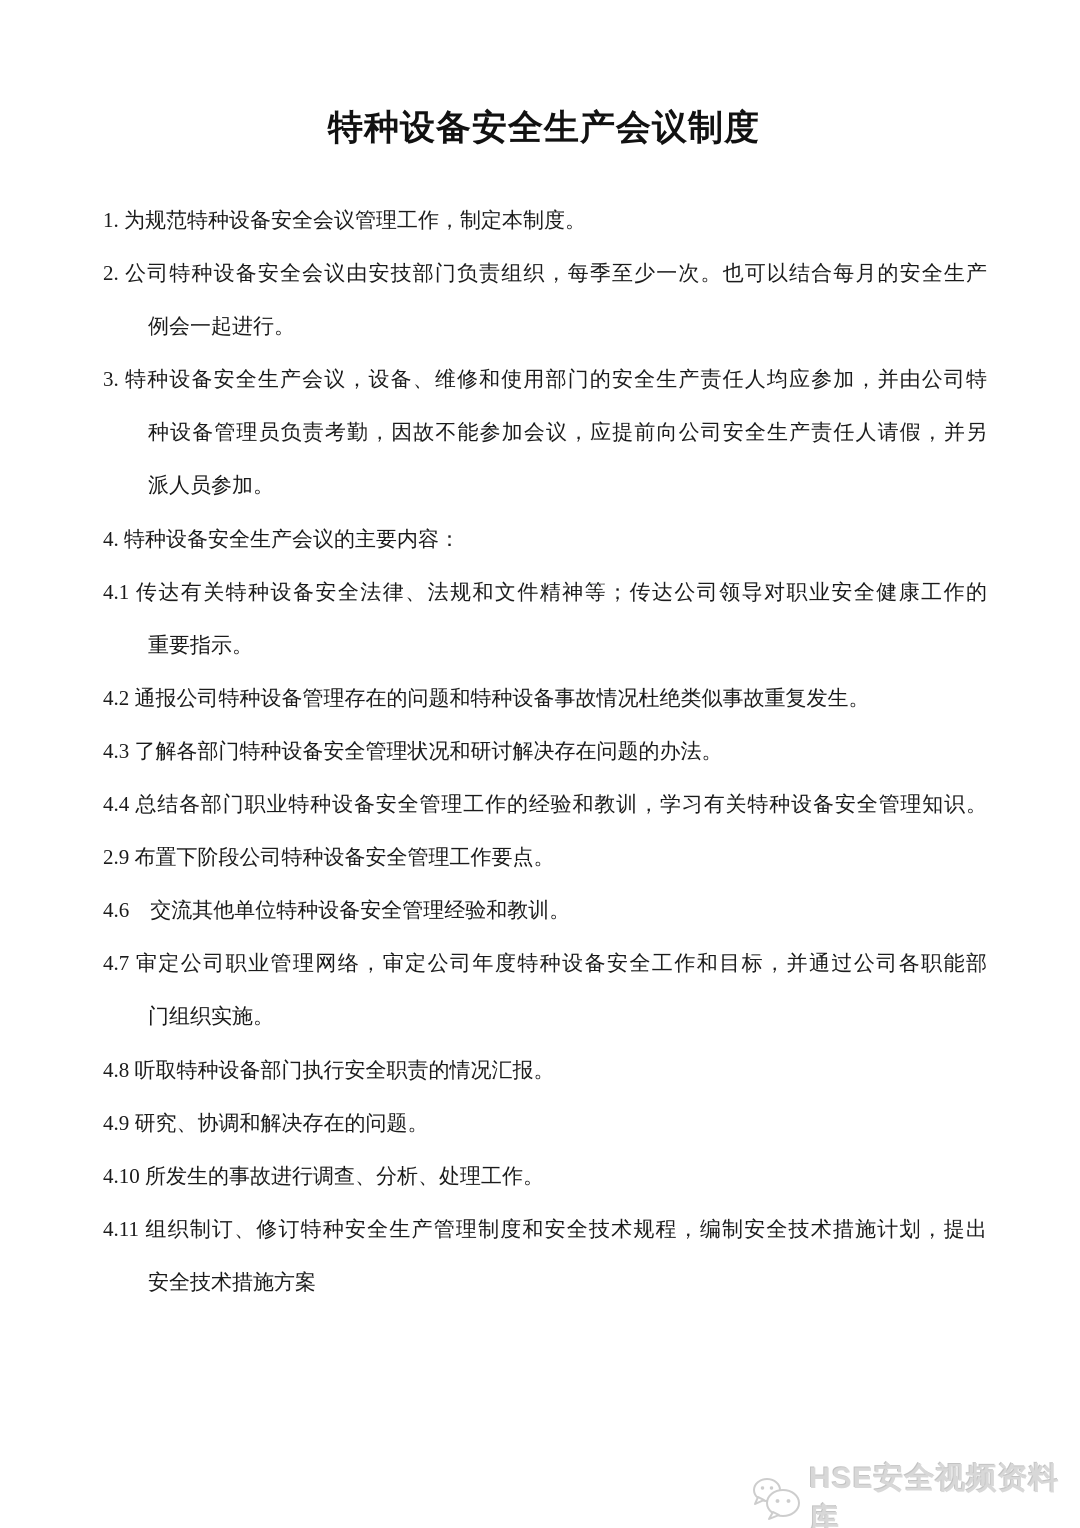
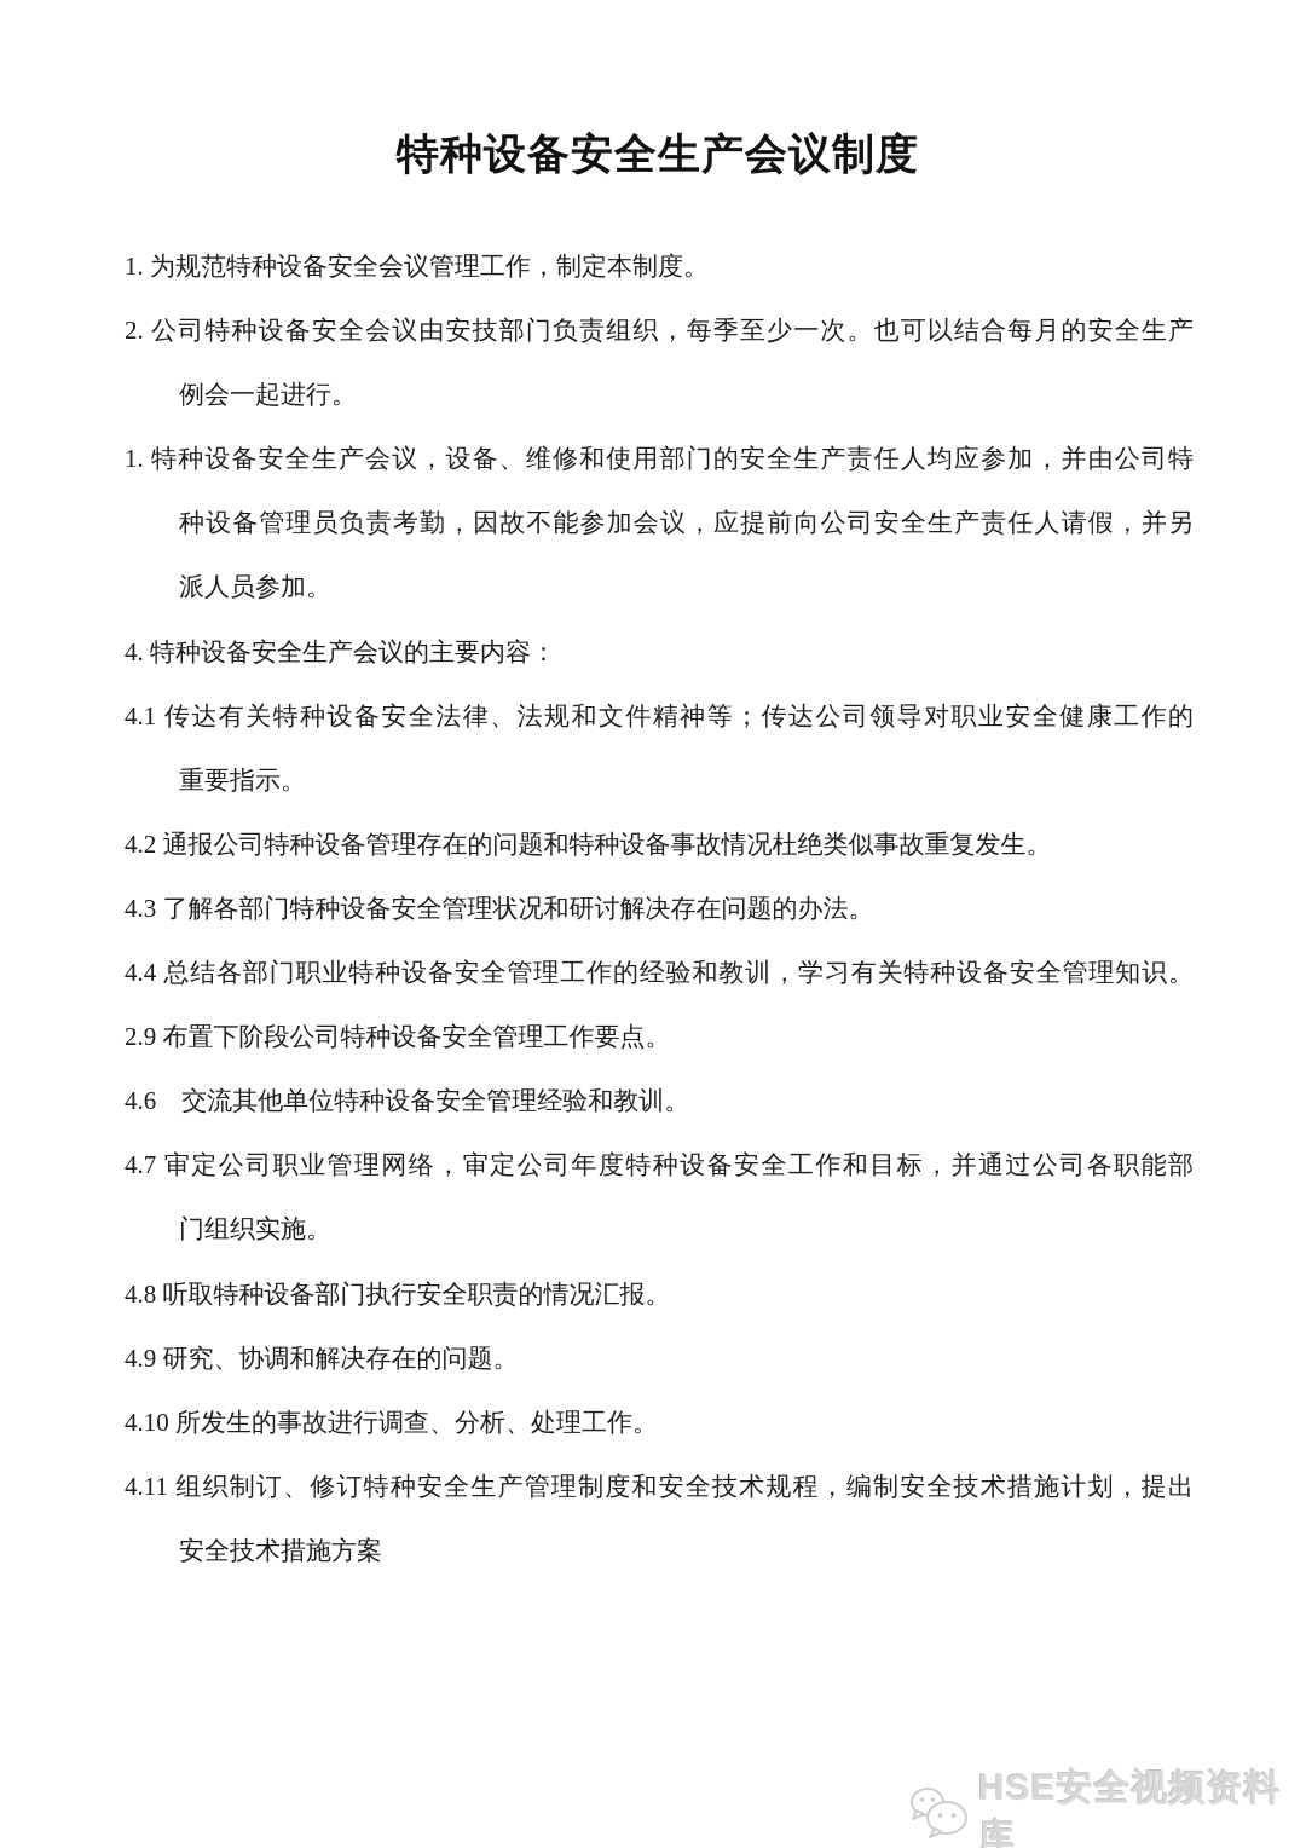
  特种设备安全生产会议制度
  1. 为规范特种设备安全会议管理工作，制定本制度。
  2. 公司特种设备安全会议由安技部门负责组织，每季至少一次。也可以结合每月的安全生产
  例会一起进行。
- 3. 特种设备安全生产会议，设备、维修和使用部门的安全生产责任人均应参加，并由公司特
+ 1. 特种设备安全生产会议，设备、维修和使用部门的安全生产责任人均应参加，并由公司特
  种设备管理员负责考勤，因故不能参加会议，应提前向公司安全生产责任人请假，并另
  派人员参加。
  4. 特种设备安全生产会议的主要内容：
  4.1 传达有关特种设备安全法律、法规和文件精神等；传达公司领导对职业安全健康工作的
  重要指示。
  4.2 通报公司特种设备管理存在的问题和特种设备事故情况杜绝类似事故重复发生。
  4.3 了解各部门特种设备安全管理状况和研讨解决存在问题的办法。
  4.4 总结各部门职业特种设备安全管理工作的经验和教训，学习有关特种设备安全管理知识。
  2.9 布置下阶段公司特种设备安全管理工作要点。
  4.6 交流其他单位特种设备安全管理经验和教训。
  4.7 审定公司职业管理网络，审定公司年度特种设备安全工作和目标，并通过公司各职能部
  门组织实施。
  4.8 听取特种设备部门执行安全职责的情况汇报。
  4.9 研究、协调和解决存在的问题。
  4.10 所发生的事故进行调查、分析、处理工作。
  4.11 组织制订、修订特种安全生产管理制度和安全技术规程，编制安全技术措施计划，提出
  安全技术措施方案
  HSE安全视频资料库
